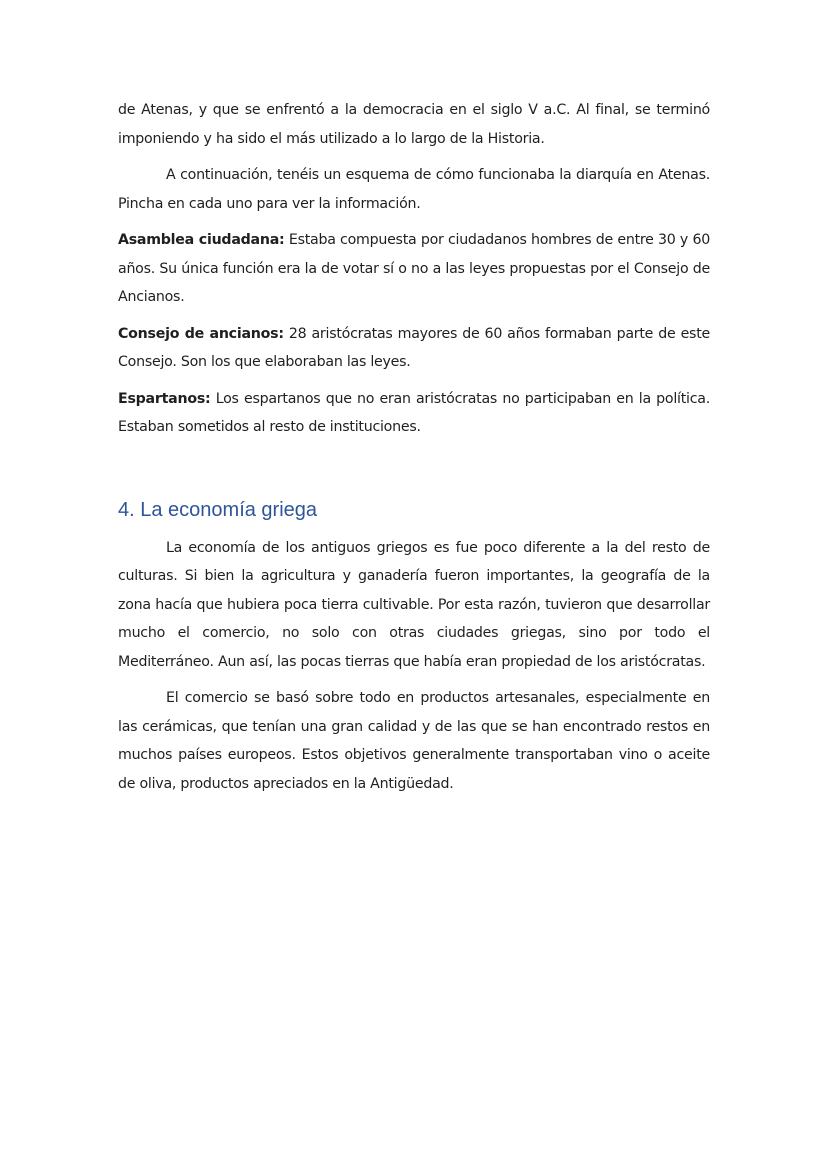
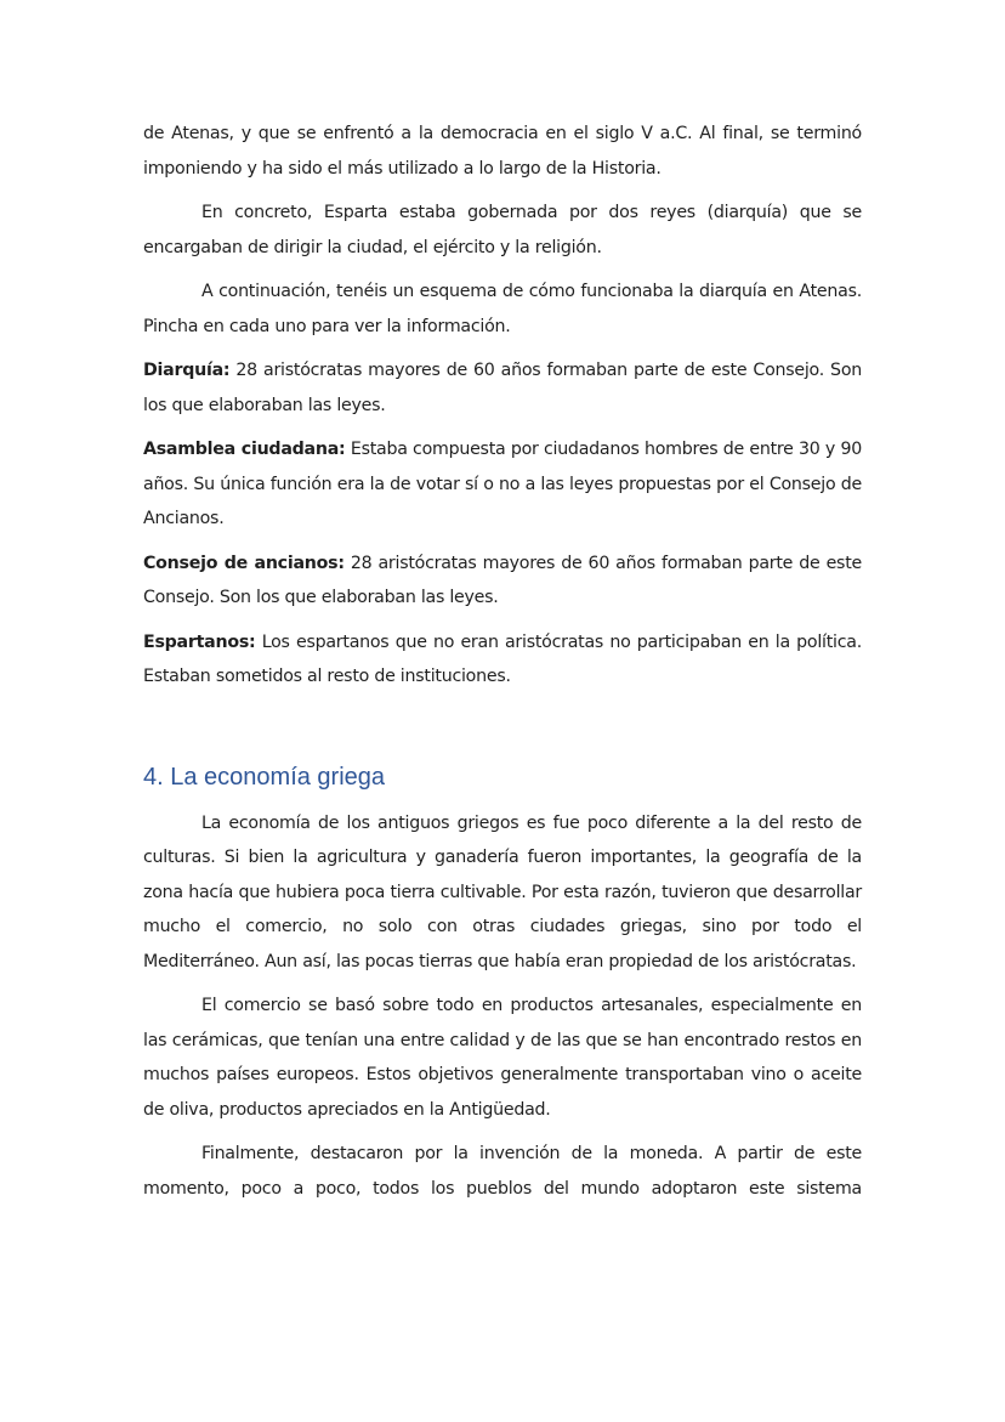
  de Atenas, y que se enfrentó a la democracia en el siglo V a.C. Al final, se terminó imponiendo y ha sido el más utilizado a lo largo de la Historia.
+ En concreto, Esparta estaba gobernada por dos reyes (diarquía) que se encargaban de dirigir la ciudad, el ejército y la religión.
  A continuación, tenéis un esquema de cómo funcionaba la diarquía en Atenas. Pincha en cada uno para ver la información.
+ Diarquía: 28 aristócratas mayores de 60 años formaban parte de este Consejo. Son los que elaboraban las leyes.
- Asamblea ciudadana: Estaba compuesta por ciudadanos hombres de entre 30 y 60 años. Su única función era la de votar sí o no a las leyes propuestas por el Consejo de Ancianos.
+ Asamblea ciudadana: Estaba compuesta por ciudadanos hombres de entre 30 y 90 años. Su única función era la de votar sí o no a las leyes propuestas por el Consejo de Ancianos.
  Consejo de ancianos: 28 aristócratas mayores de 60 años formaban parte de este Consejo. Son los que elaboraban las leyes.
  Espartanos: Los espartanos que no eran aristócratas no participaban en la política. Estaban sometidos al resto de instituciones.
  4. La economía griega
  La economía de los antiguos griegos es fue poco diferente a la del resto de culturas. Si bien la agricultura y ganadería fueron importantes, la geografía de la zona hacía que hubiera poca tierra cultivable. Por esta razón, tuvieron que desarrollar mucho el comercio, no solo con otras ciudades griegas, sino por todo el Mediterráneo. Aun así, las pocas tierras que había eran propiedad de los aristócratas.
- El comercio se basó sobre todo en productos artesanales, especialmente en las cerámicas, que tenían una gran calidad y de las que se han encontrado restos en muchos países europeos. Estos objetivos generalmente transportaban vino o aceite de oliva, productos apreciados en la Antigüedad.
+ El comercio se basó sobre todo en productos artesanales, especialmente en las cerámicas, que tenían una entre calidad y de las que se han encontrado restos en muchos países europeos. Estos objetivos generalmente transportaban vino o aceite de oliva, productos apreciados en la Antigüedad.
+ Finalmente, destacaron por la invención de la moneda. A partir de este momento, poco a poco, todos los pueblos del mundo adoptaron este sistema
